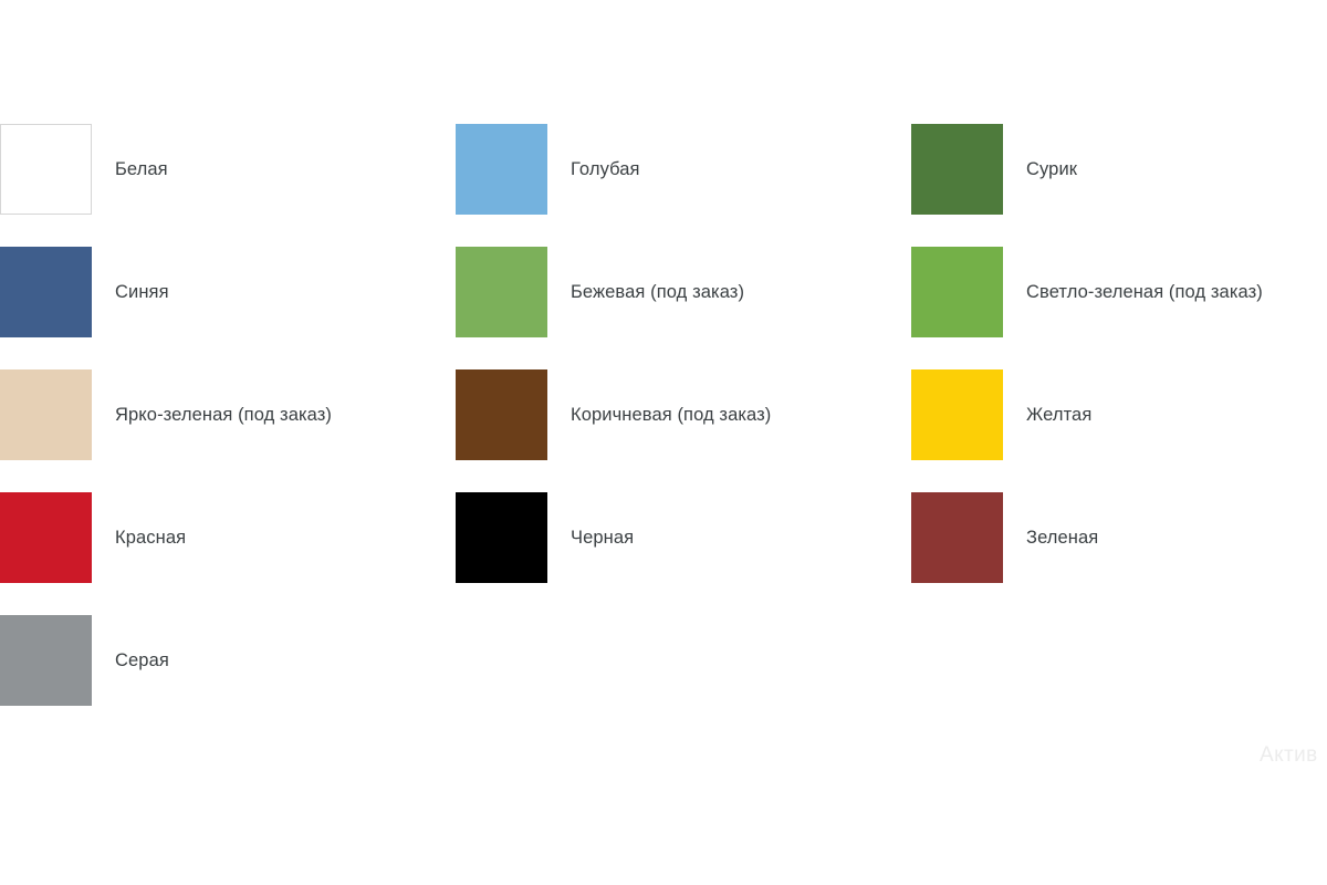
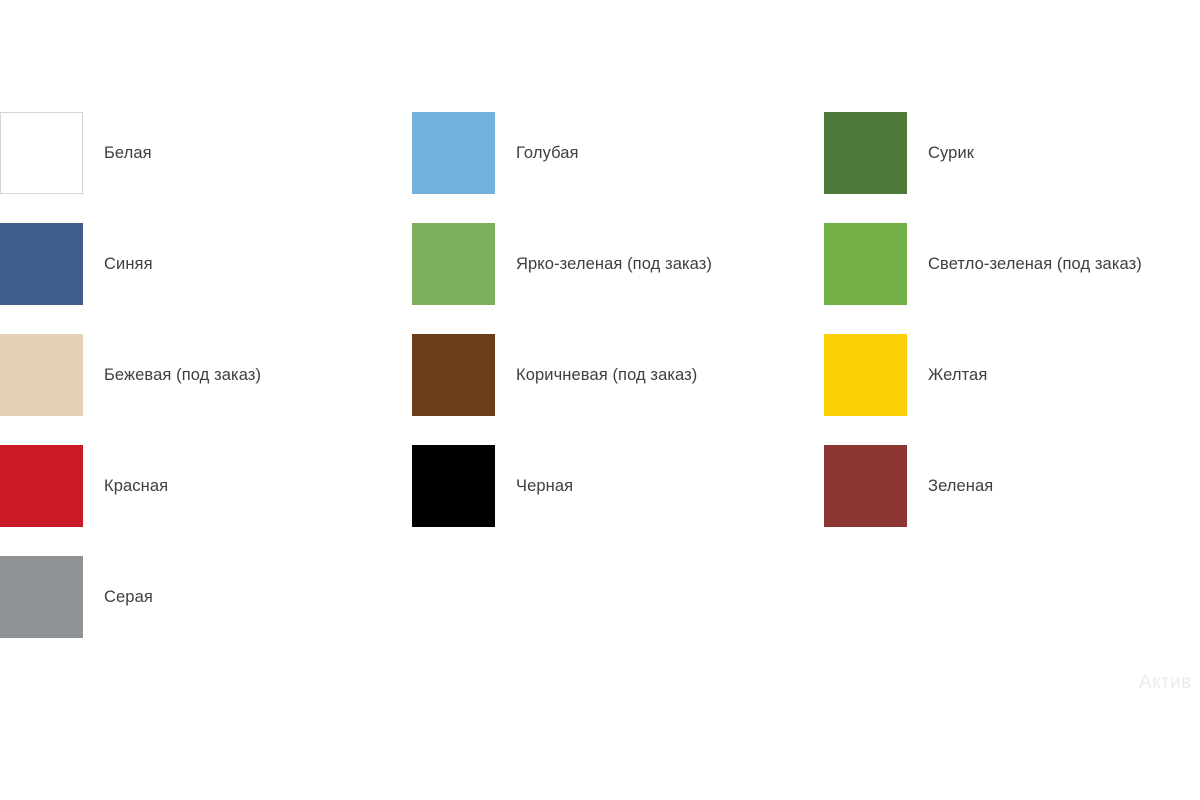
  Белая
  Голубая
  Сурик
  Синяя
- Бежевая (под заказ)
+ Ярко-зеленая (под заказ)
  Светло-зеленая (под заказ)
- Ярко-зеленая (под заказ)
+ Бежевая (под заказ)
  Коричневая (под заказ)
  Желтая
  Красная
  Черная
  Зеленая
  Серая
